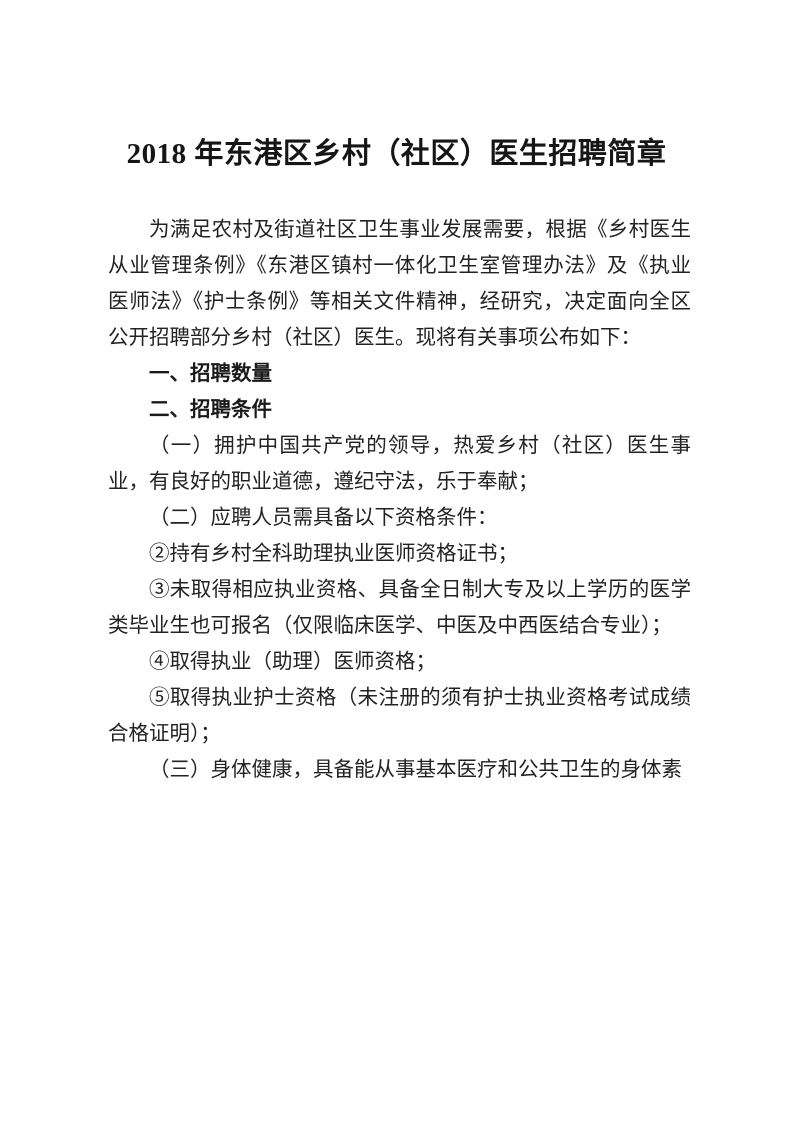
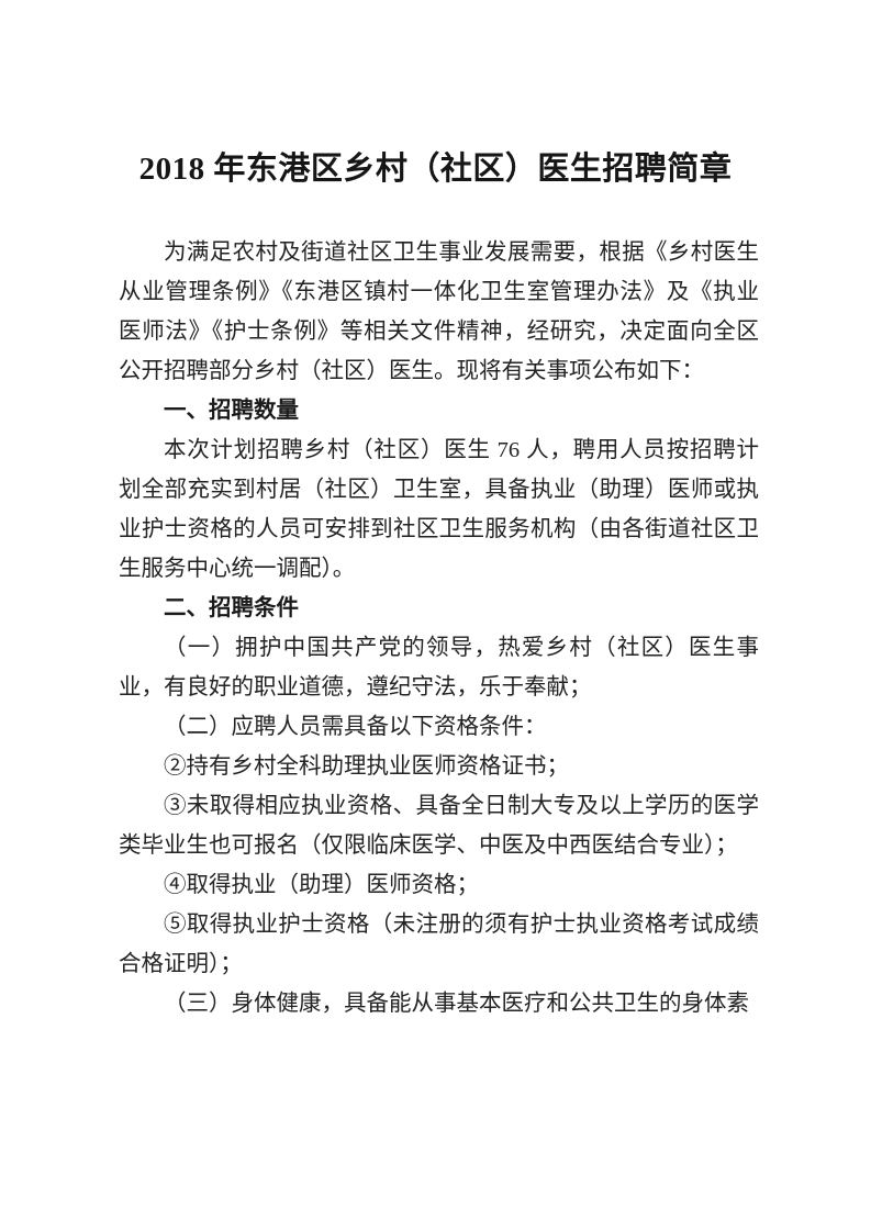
  2018 年东港区乡村（社区）医生招聘简章
  为满足农村及街道社区卫生事业发展需要，根据《乡村医生从业管理条例》《东港区镇村一体化卫生室管理办法》及《执业医师法》《护士条例》等相关文件精神，经研究，决定面向全区公开招聘部分乡村（社区）医生。现将有关事项公布如下：
  一、招聘数量
+ 本次计划招聘乡村（社区）医生 76 人，聘用人员按招聘计划全部充实到村居（社区）卫生室，具备执业（助理）医师或执业护士资格的人员可安排到社区卫生服务机构（由各街道社区卫生服务中心统一调配）。
  二、招聘条件
  （一）拥护中国共产党的领导，热爱乡村（社区）医生事业，有良好的职业道德，遵纪守法，乐于奉献；
  （二）应聘人员需具备以下资格条件：
  ②持有乡村全科助理执业医师资格证书；
  ③未取得相应执业资格、具备全日制大专及以上学历的医学类毕业生也可报名（仅限临床医学、中医及中西医结合专业）；
  ④取得执业（助理）医师资格；
  ⑤取得执业护士资格（未注册的须有护士执业资格考试成绩合格证明）；
  （三）身体健康，具备能从事基本医疗和公共卫生的身体素
